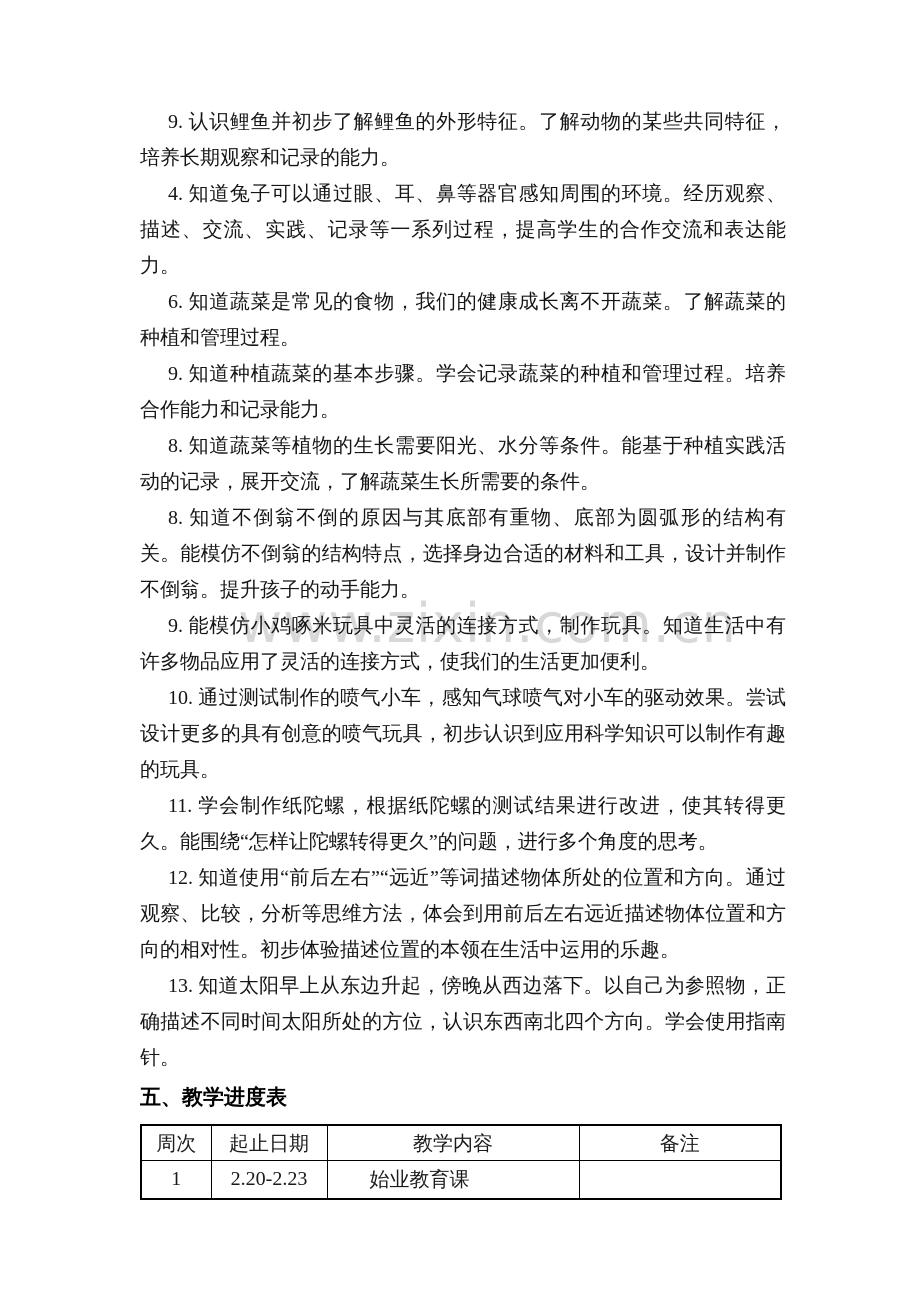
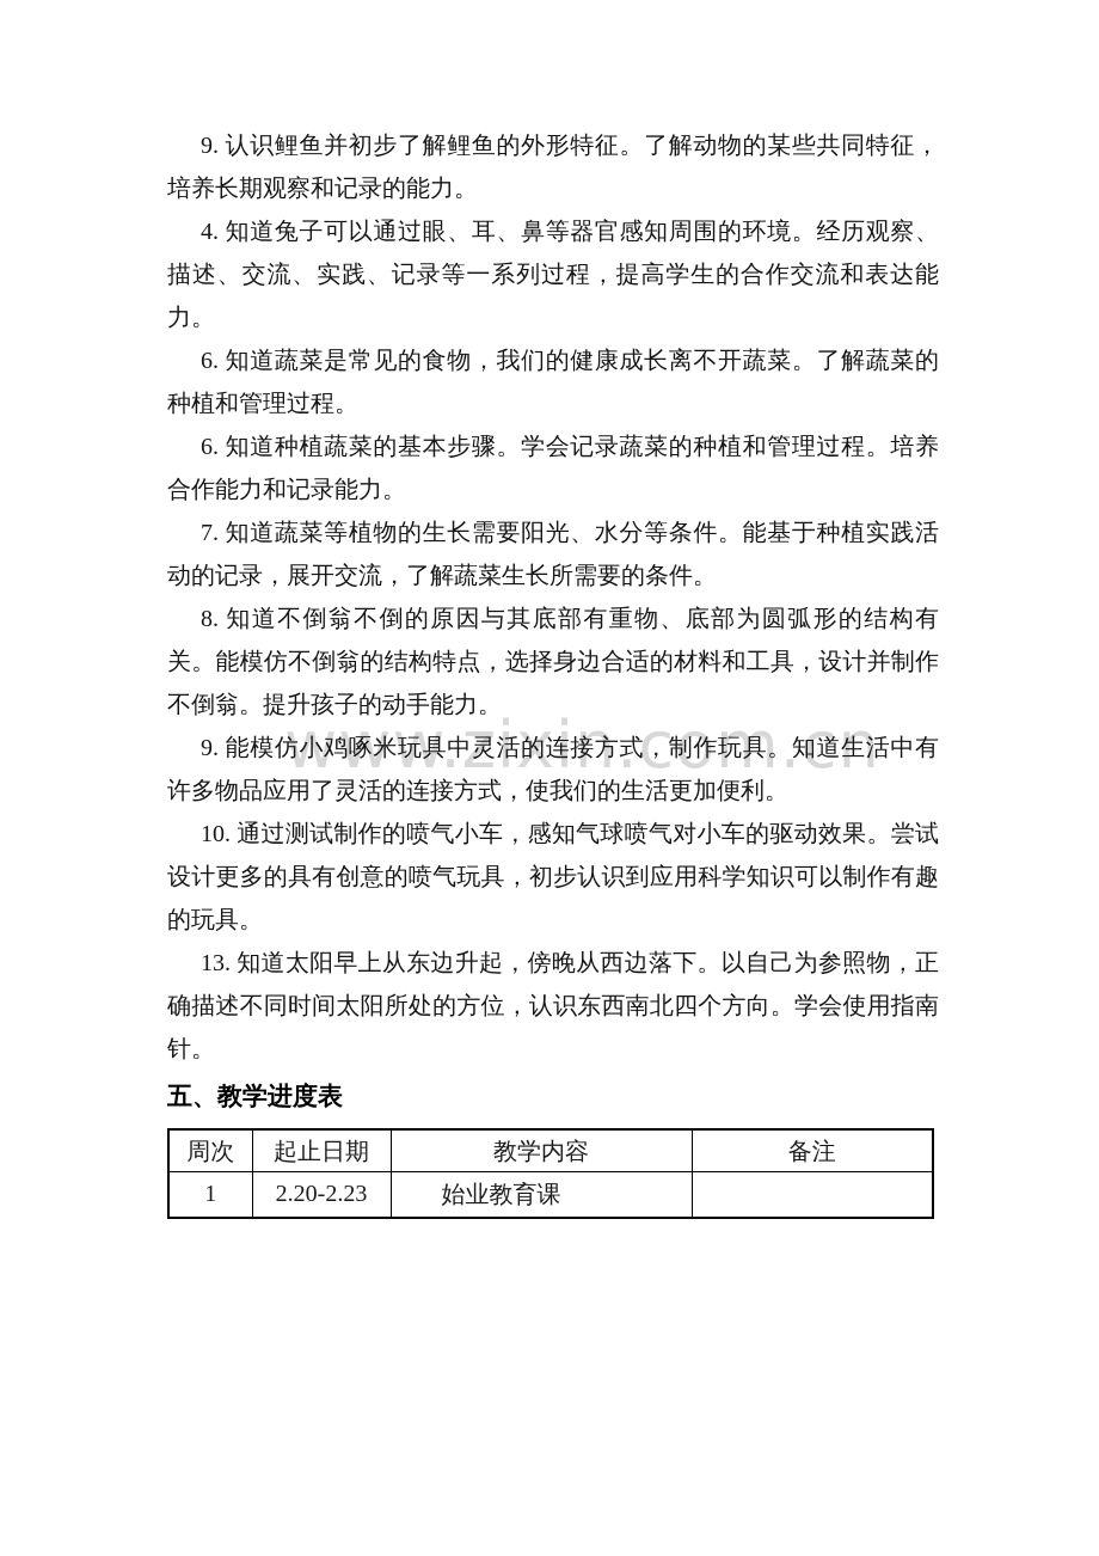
  www.zixin.com.cn
  9. 认识鲤鱼并初步了解鲤鱼的外形特征。了解动物的某些共同特征，培养长期观察和记录的能力。
  4. 知道兔子可以通过眼、耳、鼻等器官感知周围的环境。经历观察、描述、交流、实践、记录等一系列过程，提高学生的合作交流和表达能力。
  6. 知道蔬菜是常见的食物，我们的健康成长离不开蔬菜。了解蔬菜的种植和管理过程。
- 9. 知道种植蔬菜的基本步骤。学会记录蔬菜的种植和管理过程。培养合作能力和记录能力。
+ 6. 知道种植蔬菜的基本步骤。学会记录蔬菜的种植和管理过程。培养合作能力和记录能力。
- 8. 知道蔬菜等植物的生长需要阳光、水分等条件。能基于种植实践活动的记录，展开交流，了解蔬菜生长所需要的条件。
+ 7. 知道蔬菜等植物的生长需要阳光、水分等条件。能基于种植实践活动的记录，展开交流，了解蔬菜生长所需要的条件。
  8. 知道不倒翁不倒的原因与其底部有重物、底部为圆弧形的结构有关。能模仿不倒翁的结构特点，选择身边合适的材料和工具，设计并制作不倒翁。提升孩子的动手能力。
  9. 能模仿小鸡啄米玩具中灵活的连接方式，制作玩具。知道生活中有许多物品应用了灵活的连接方式，使我们的生活更加便利。
  10. 通过测试制作的喷气小车，感知气球喷气对小车的驱动效果。尝试设计更多的具有创意的喷气玩具，初步认识到应用科学知识可以制作有趣的玩具。
- 11. 学会制作纸陀螺，根据纸陀螺的测试结果进行改进，使其转得更久。能围绕“怎样让陀螺转得更久”的问题，进行多个角度的思考。
- 12. 知道使用“前后左右”“远近”等词描述物体所处的位置和方向。通过观察、比较，分析等思维方法，体会到用前后左右远近描述物体位置和方向的相对性。初步体验描述位置的本领在生活中运用的乐趣。
  13. 知道太阳早上从东边升起，傍晚从西边落下。以自己为参照物，正确描述不同时间太阳所处的方位，认识东西南北四个方向。学会使用指南针。
  五、教学进度表
  周次	起止日期	教学内容	备注
  1	2.20-2.23	始业教育课
